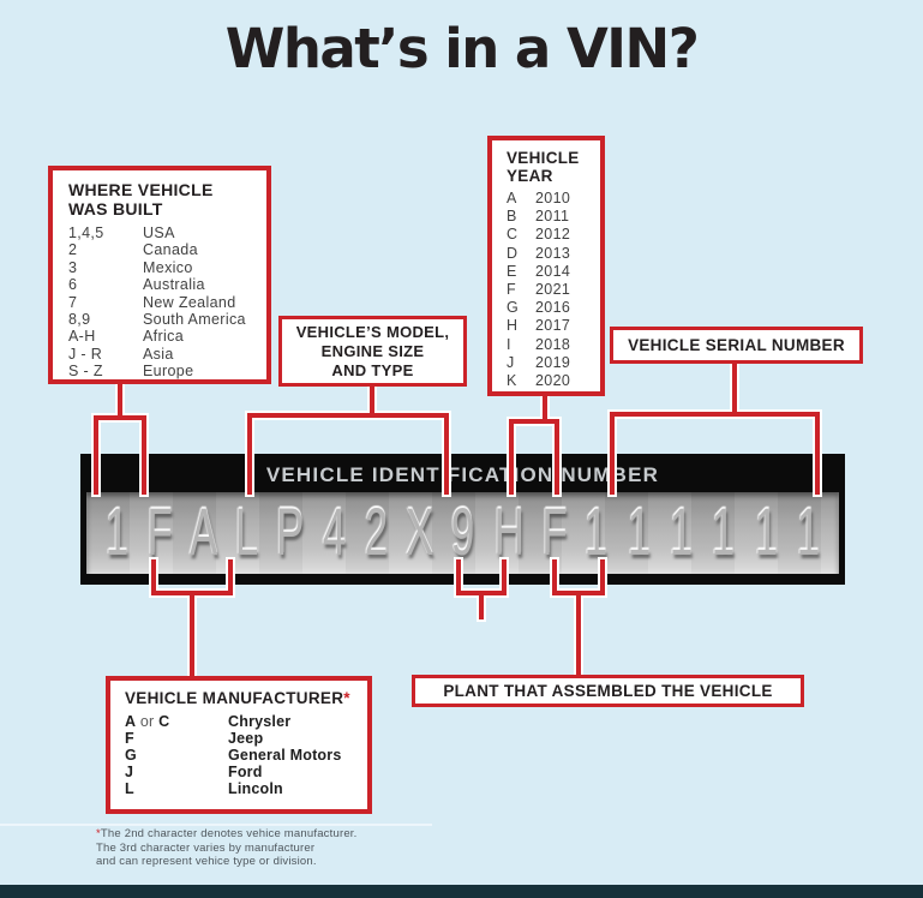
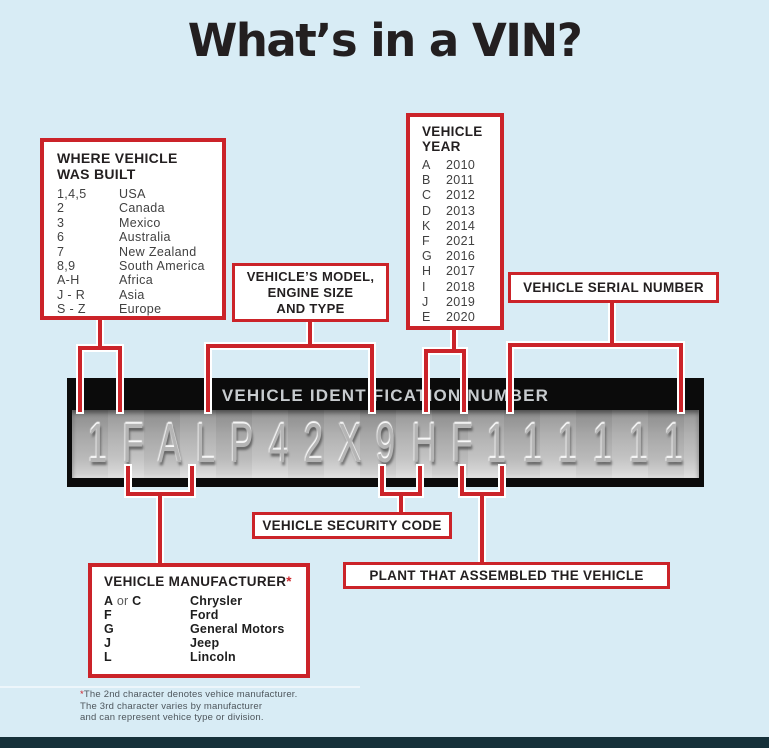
  What’s in a VIN?
  WHERE VEHICLE
  WAS BUILT
  1,4,5
  USA
  2
  Canada
  3
  Mexico
  6
  Australia
  7
  New Zealand
  8,9
  South America
  A-H
  Africa
  J - R
  Asia
  S - Z
  Europe
  VEHICLE
  YEAR
  A
  2010
  B
  2011
  C
  2012
  D
  2013
- E
+ K
  2014
  F
  2021
  G
  2016
  H
  2017
  I
  2018
  J
  2019
- K
+ E
  2020
  VEHICLE’S MODEL,
  ENGINE SIZE
  AND TYPE
  VEHICLE SERIAL NUMBER
  VEHICLE IDENTFICAION NUMBER
  1
  F
  A
  L
  P
  4
  2
  X
  9
  H
  F
  1
  1
  1
  1
  1
  1
+ VEHICLE SECURITY CODE
  PLANT THAT ASSEMBLED THE VEHICLE
  VEHICLE MANUFACTURER*
  A or C
  Chrysler
  F
- Jeep
+ Ford
  G
  General Motors
  J
- Ford
+ Jeep
  L
  Lincoln
  *The 2nd character denotes vehice manufacturer.
  The 3rd character varies by manufacturer
  and can represent vehice type or division.
